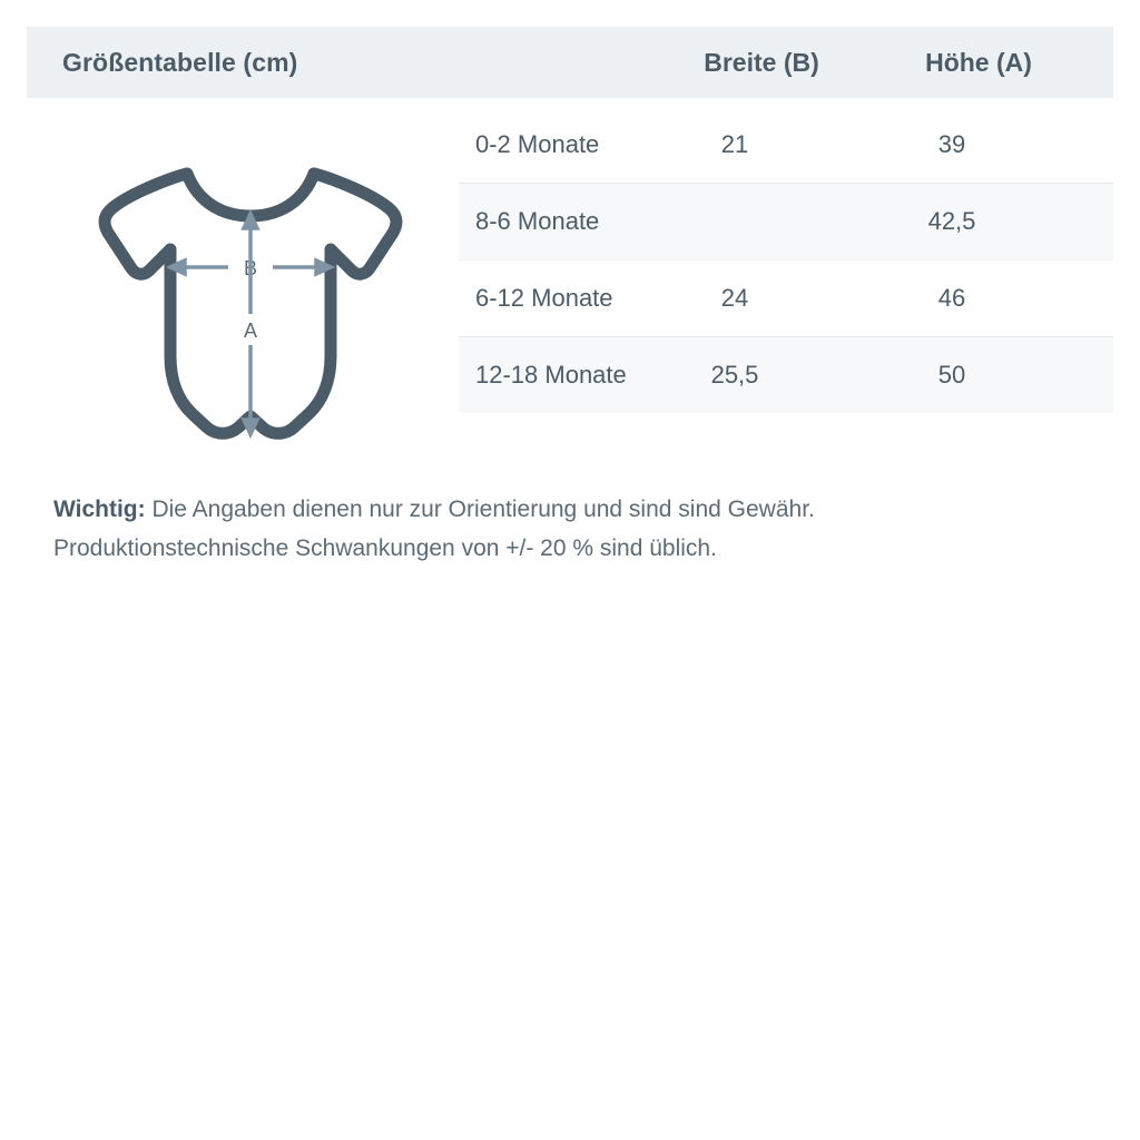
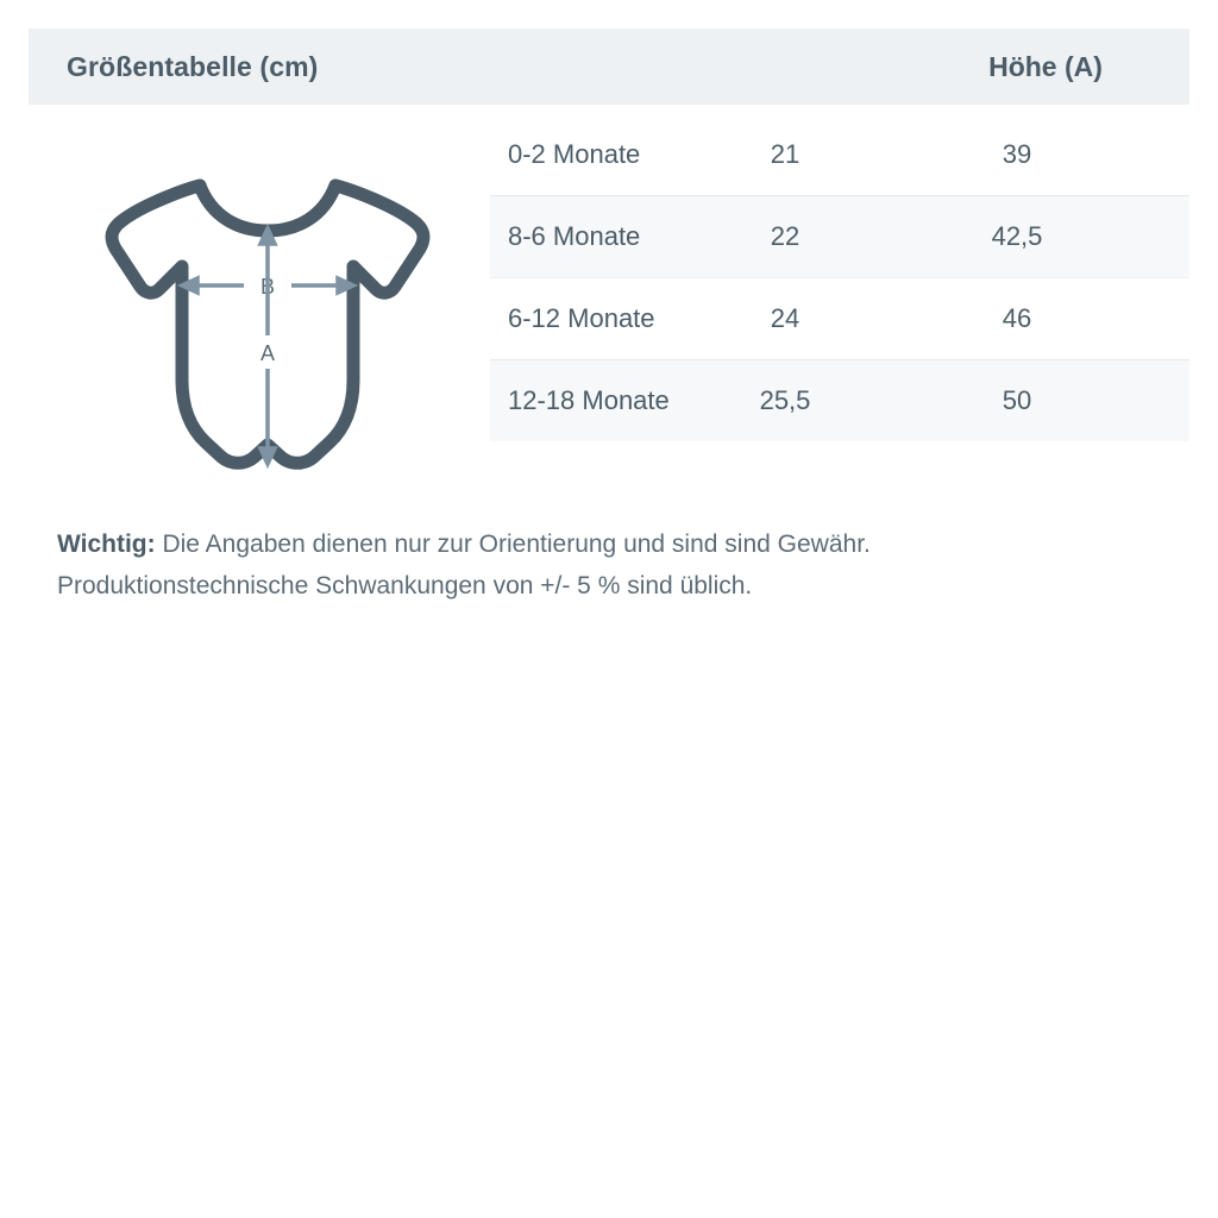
  Größentabelle (cm)
- Breite (B)
  Höhe (A)
  A
  0-2 Monate
  21
  39
  8-6 Monate
+ 22
  42,5
  6-12 Monate
  24
  46
  12-18 Monate
  25,5
  50
  Wichtig: Die Angaben dienen nur zur Orientierung und sind sind Gewähr.
- Produktionstechnische Schwankungen von +/- 20 % sind üblich.
+ Produktionstechnische Schwankungen von +/- 5 % sind üblich.
